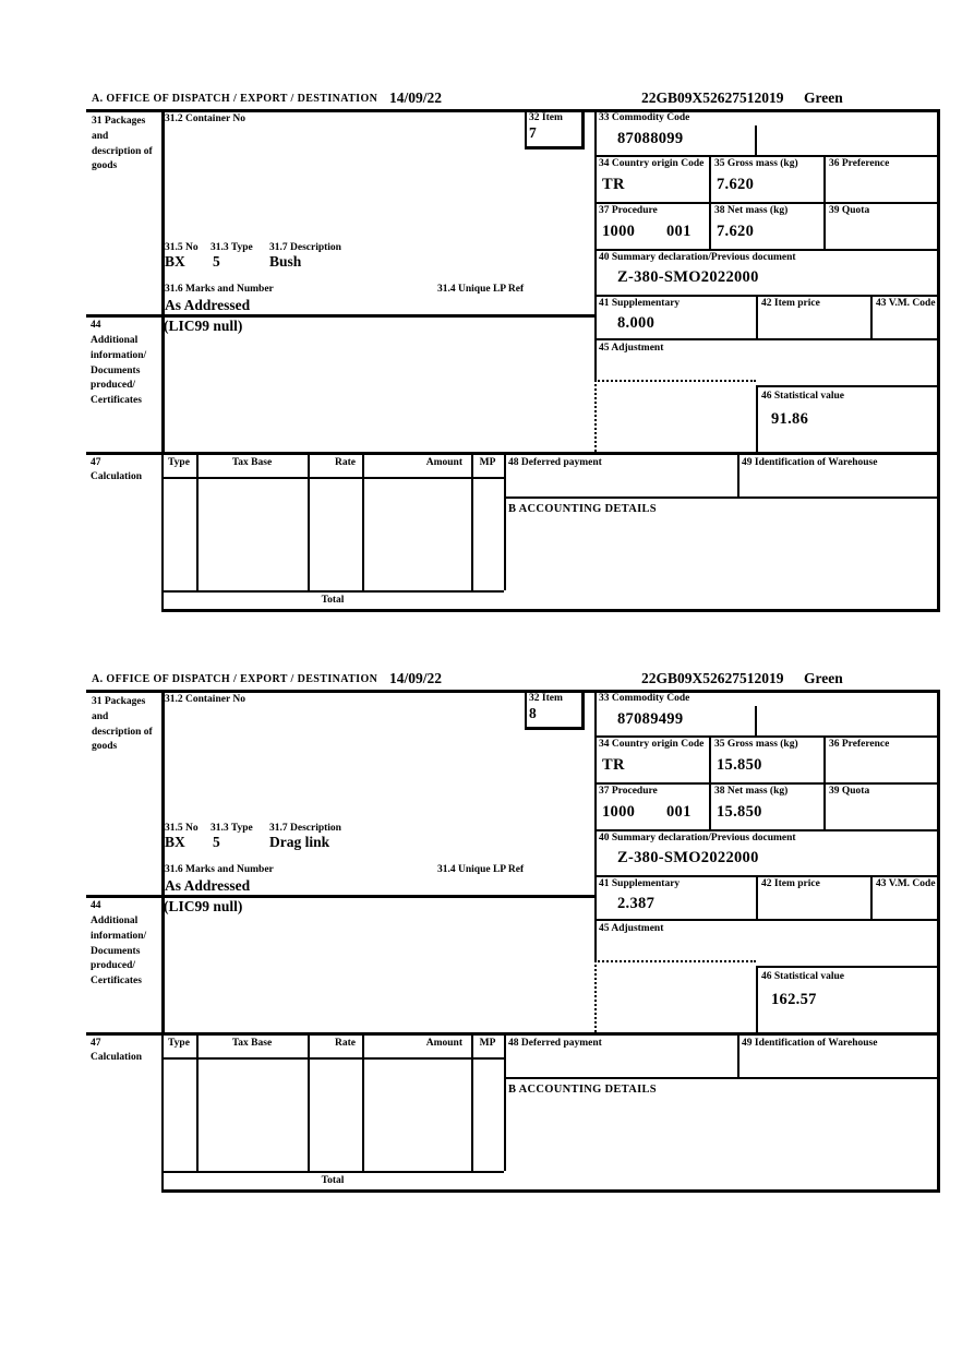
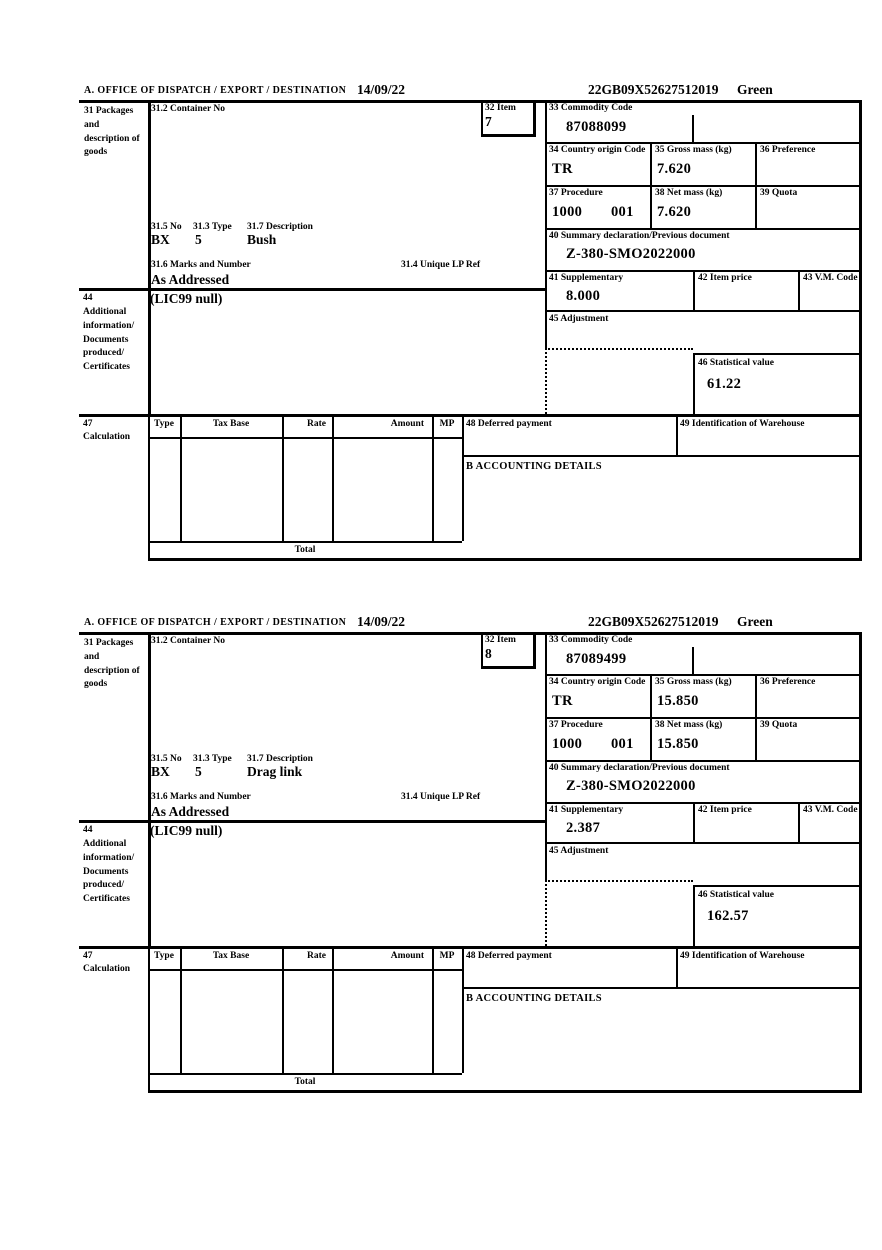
  A. OFFICE OF DISPATCH / EXPORT / DESTINATION
  14/09/22
  22GB09X52627512019
  Green
  31 Packages and description of goods
  44
  Additional information/ Documents produced/ Certificates
  47
  Calculation
  31.2 Container No
  31.5 No
  31.3 Type
  31.7 Description
  BX
  5
  Bush
  31.6 Marks and Number
  31.4 Unique LP Ref
  As Addressed
  (LIC99 null)
  32 Item
  7
  33 Commodity Code
  87088099
  34 Country origin Code
  35 Gross mass (kg)
  36 Preference
  TR
  7.620
  37 Procedure
  38 Net mass (kg)
  39 Quota
  1000
  001
  7.620
  40 Summary declaration/Previous document
  Z-380-SMO2022000
  41 Supplementary
  42 Item price
  43 V.M. Code
  8.000
  45 Adjustment
  46 Statistical value
- 91.86
+ 61.22
  Type
  Tax Base
  Rate
  Amount
  MP
  48 Deferred payment
  49 Identification of Warehouse
  B ACCOUNTING DETAILS
  Total
  A. OFFICE OF DISPATCH / EXPORT / DESTINATION
  14/09/22
  22GB09X52627512019
  Green
  31 Packages and description of goods
  44
  Additional information/ Documents produced/ Certificates
  47
  Calculation
  31.2 Container No
  31.5 No
  31.3 Type
  31.7 Description
  BX
  5
  Drag link
  31.6 Marks and Number
  31.4 Unique LP Ref
  As Addressed
  (LIC99 null)
  32 Item
  8
  33 Commodity Code
  87089499
  34 Country origin Code
  35 Gross mass (kg)
  36 Preference
  TR
  15.850
  37 Procedure
  38 Net mass (kg)
  39 Quota
  1000
  001
  15.850
  40 Summary declaration/Previous document
  Z-380-SMO2022000
  41 Supplementary
  42 Item price
  43 V.M. Code
  2.387
  45 Adjustment
  46 Statistical value
  162.57
  Type
  Tax Base
  Rate
  Amount
  MP
  48 Deferred payment
  49 Identification of Warehouse
  B ACCOUNTING DETAILS
  Total
